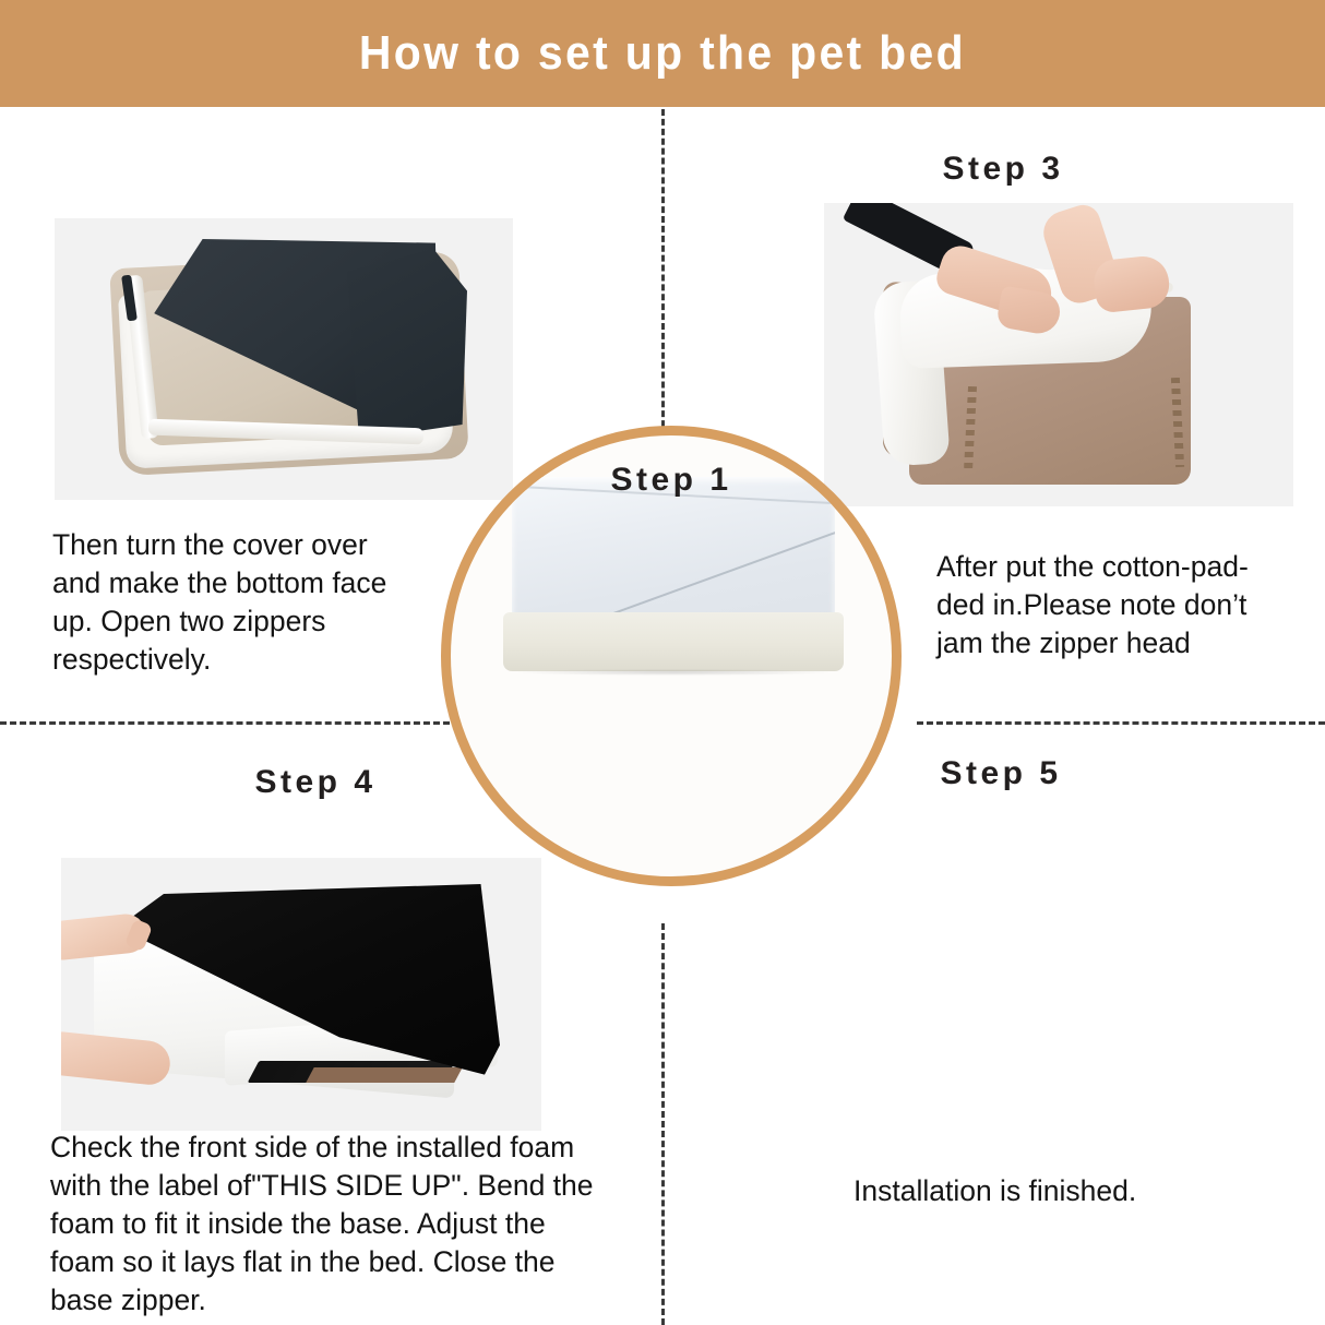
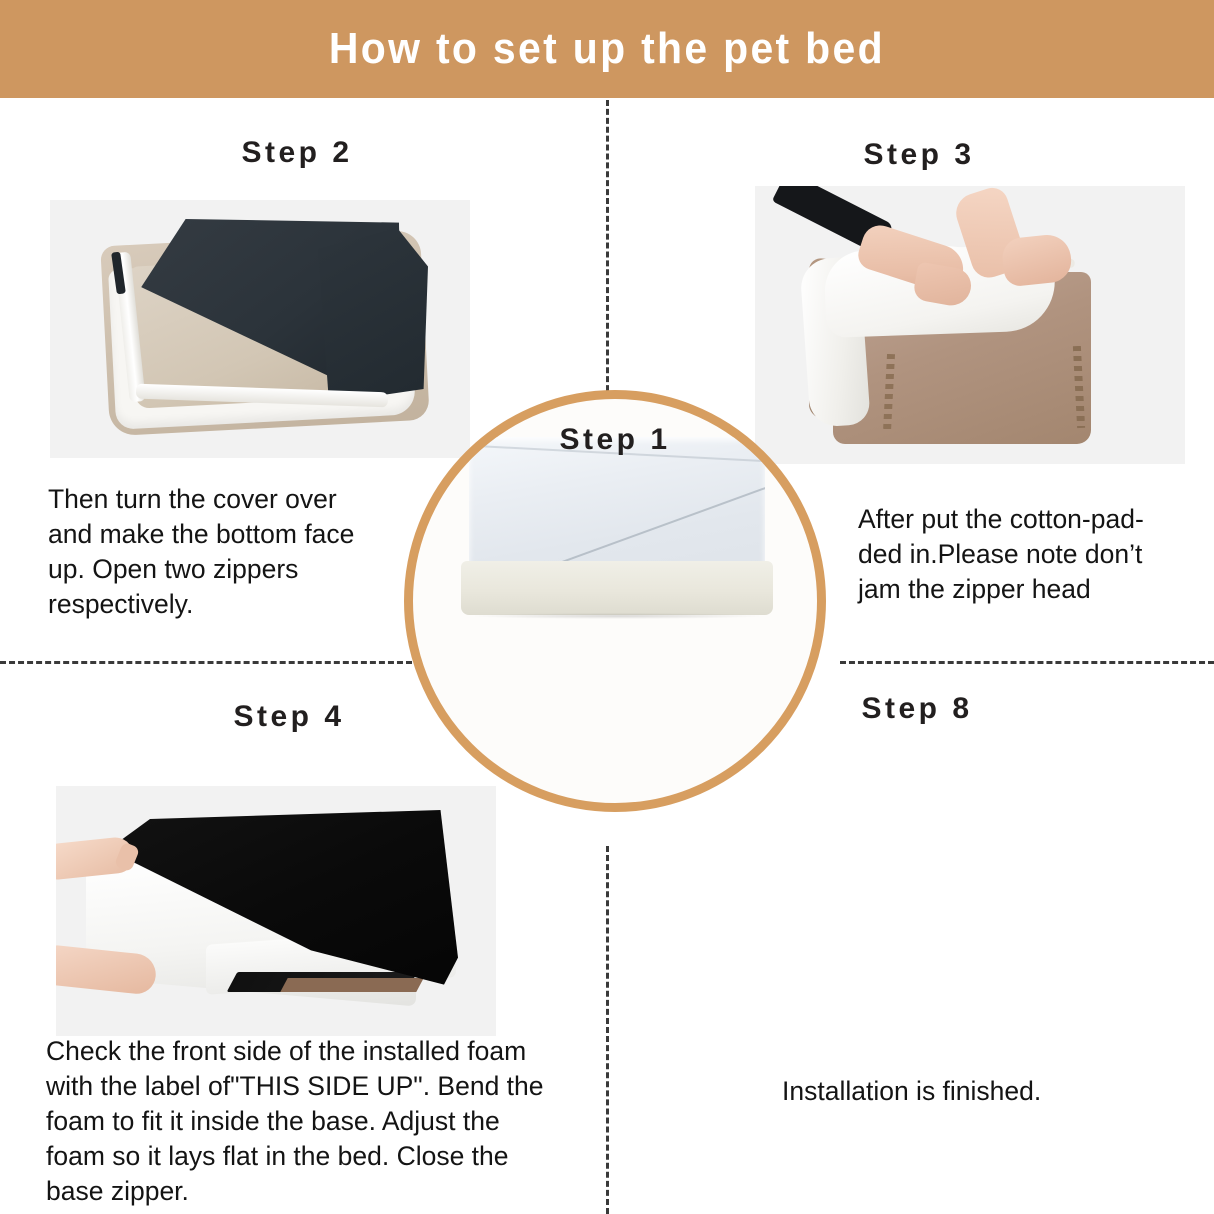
  How to set up the pet bed
+ Step 2
  Then turn the cover over
  and make the bottom face
  up. Open two zippers
  respectively.
  Step 3
  After put the cotton-pad-
  ded in.Please note don’t
  jam the zipper head
  Step 4
  Check the front side of the installed foam
  with the label of"THIS SIDE UP". Bend the
  foam to fit it inside the base. Adjust the
  foam so it lays flat in the bed. Close the
  base zipper.
- Step 5
+ Step 8
  Installation is finished.
  Step 1
